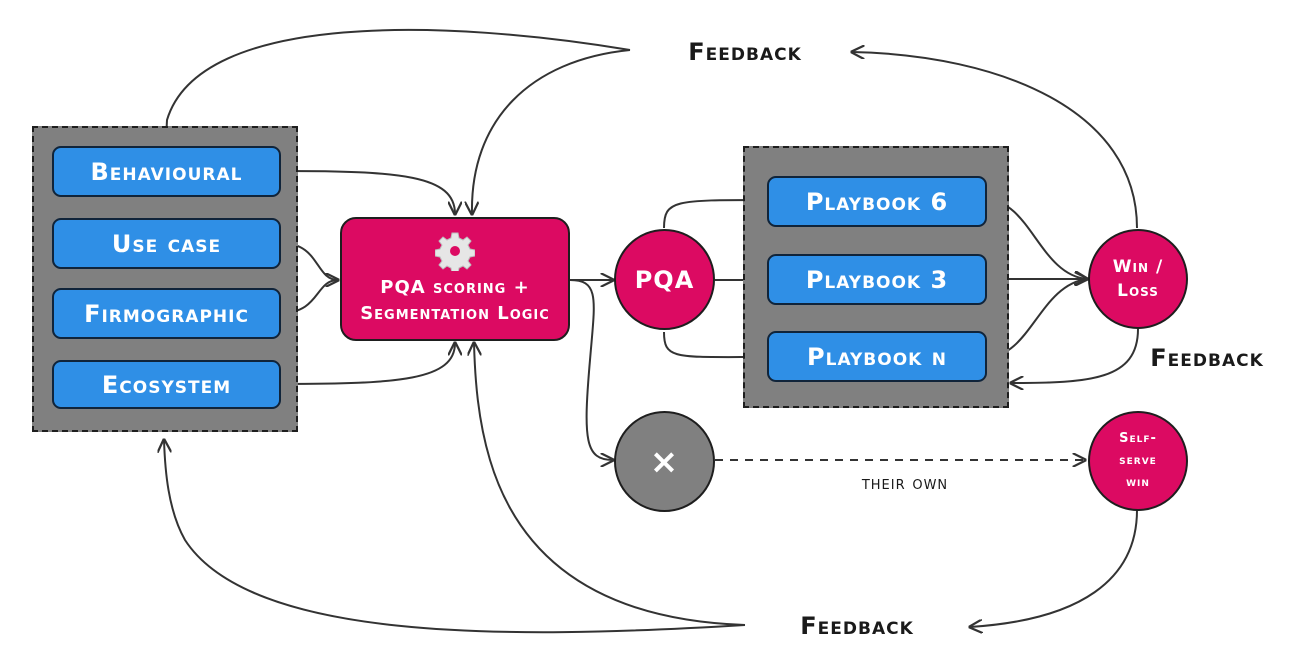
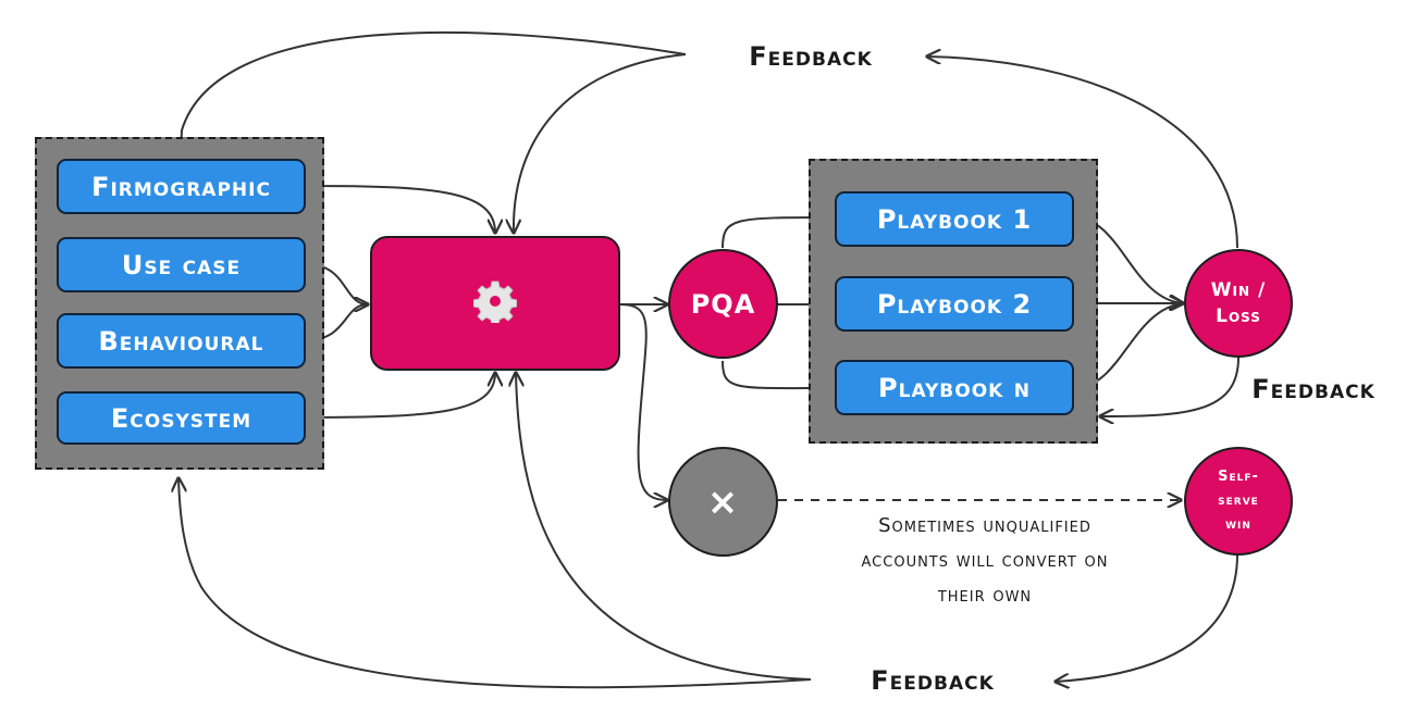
- Behavioural
+ Firmographic
  Use case
- Firmographic
+ Behavioural
  Ecosystem
- PQA scoring +
- Segmentation Logic
  PQA
- Playbook 6
+ Playbook 1
- Playbook 3
+ Playbook 2
  Playbook n
  Win /
  Loss
  ×
  Self-
  serve
  win
+ Sometimes unqualified
+ accounts will convert on
  their own
  Feedback
  Feedback
  Feedback
